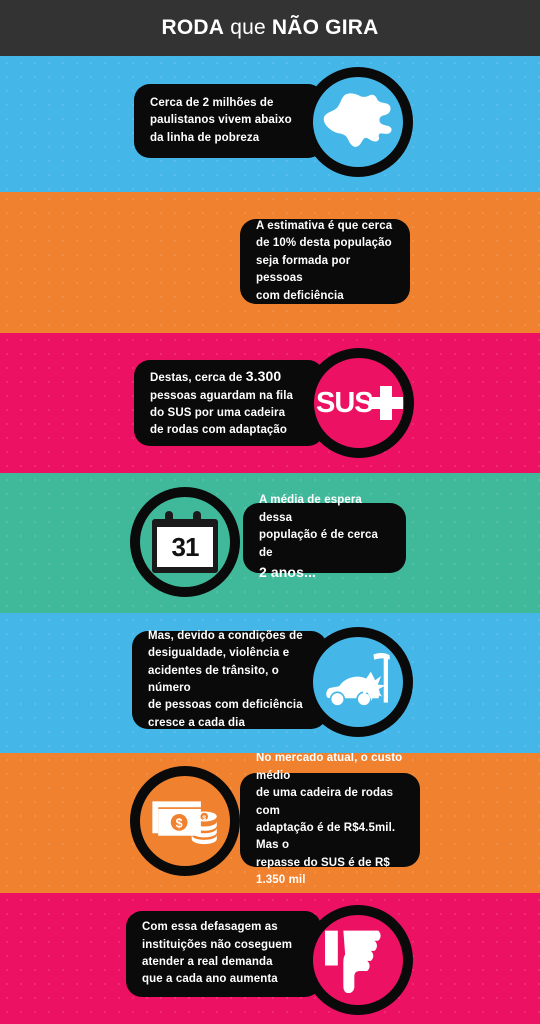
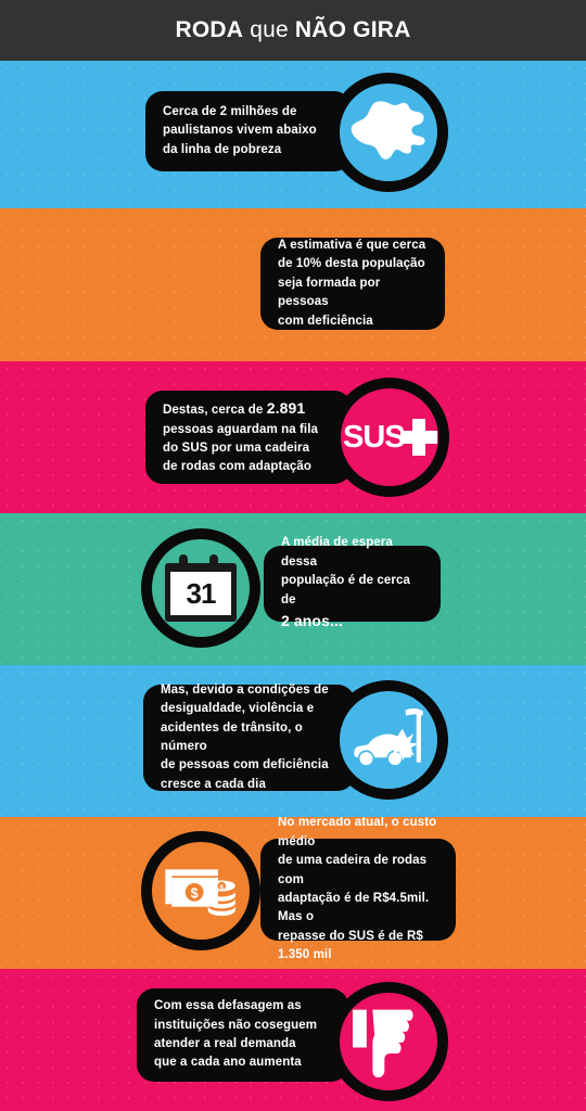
  RODA que NÃO GIRA
  Cerca de 2 milhões de
  paulistanos vivem abaixo
  da linha de pobreza
  A estimativa é que cerca
  de 10% desta população
  seja formada por pessoas
  com deficiência
- Destas, cerca de 3.300
+ Destas, cerca de 2.891
  pessoas aguardam na fila
  do SUS por uma cadeira
  de rodas com adaptação
  SUS
  31
  A média de espera dessa
  população é de cerca de
  2 anos...
  Mas, devido a condições de
  desigualdade, violência e
  acidentes de trânsito, o número
  de pessoas com deficiência
  cresce a cada dia
  $
  No mercado atual, o custo médio
  de uma cadeira de rodas com
  adaptação é de R$4.5mil. Mas o
  repasse do SUS é de R$ 1.350 mil
  Com essa defasagem as
  instituições não coseguem
  atender a real demanda
  que a cada ano aumenta
